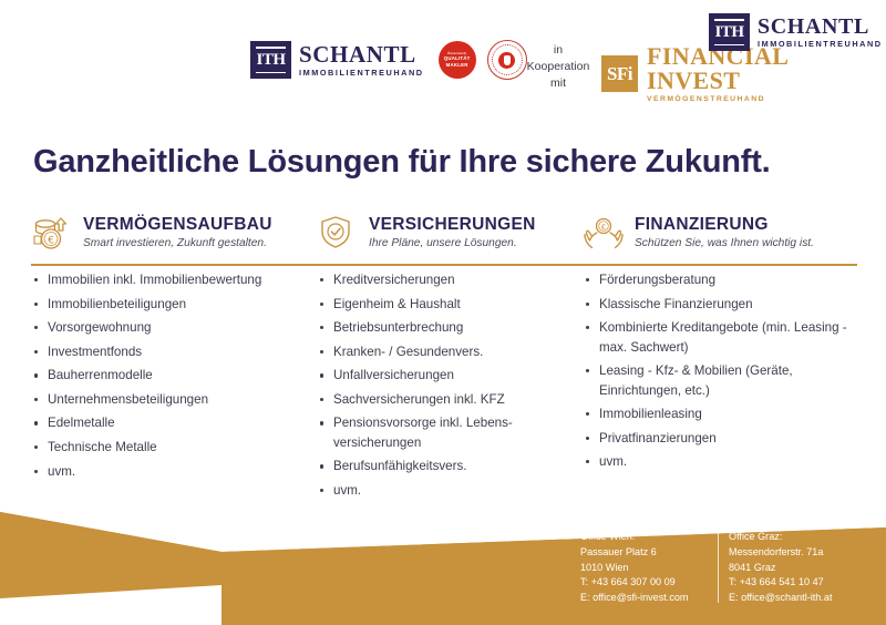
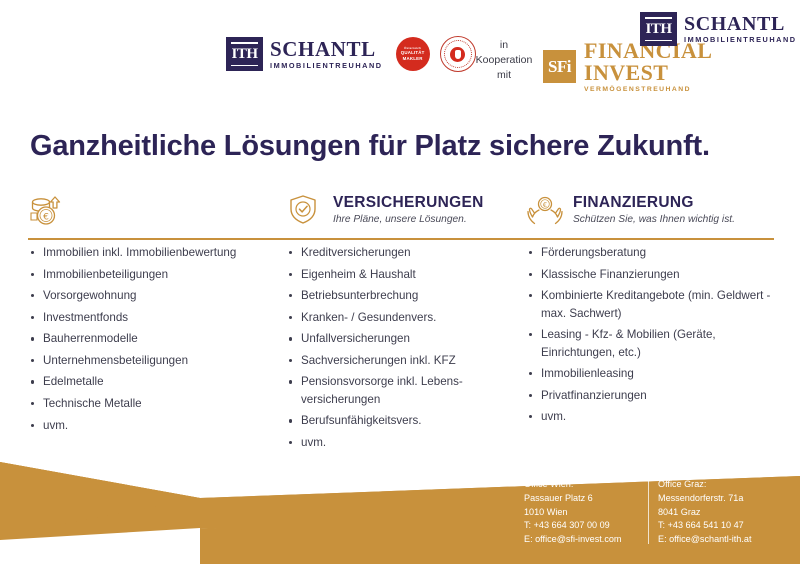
  ITH
  SCHANTL
  IMMOBILIENTREUHAND
  in Kooperation mit
  SFi
  FINANCIAL INVEST
  ITH
  SCHANTL
  IMMOBILIENTREUHAND
- Ganzheitliche Lösungen für Ihre sichere Zukunft.
+ Ganzheitliche Lösungen für Platz sichere Zukunft.
  €
- VERMÖGENSAUFBAU
- Smart investieren, Zukunft gestalten.
  Immobilien inkl. Immobilienbewertung
  Immobilienbeteiligungen
  Vorsorgewohnung
  Investmentfonds
  Bauherrenmodelle
  Unternehmensbeteiligungen
  Edelmetalle
  Technische Metalle
  uvm.
  VERSICHERUNGEN
  Ihre Pläne, unsere Lösungen.
  Kreditversicherungen
  Eigenheim & Haushalt
  Betriebsunterbrechung
  Kranken- / Gesundenvers.
  Unfallversicherungen
  Sachversicherungen inkl. KFZ
  Pensionsvorsorge inkl. Lebens-versicherungen
  Berufsunfähigkeitsvers.
  uvm.
  €
  FINANZIERUNG
  Schützen Sie, was Ihnen wichtig ist.
  Förderungsberatung
  Klassische Finanzierungen
- Kombinierte Kreditangebote (min. Leasing - max. Sachwert)
+ Kombinierte Kreditangebote (min. Geldwert - max. Sachwert)
  Leasing - Kfz- & Mobilien (Geräte, Einrichtungen, etc.)
  Immobilienleasing
  Privatfinanzierungen
  uvm.
  Office Wien:
  Passauer Platz 6
  1010 Wien
  T: +43 664 307 00 09
  E: office@sfi-invest.com
  Office Graz:
  Messendorferstr. 71a
  8041 Graz
  T: +43 664 541 10 47
  E: office@schantl-ith.at
